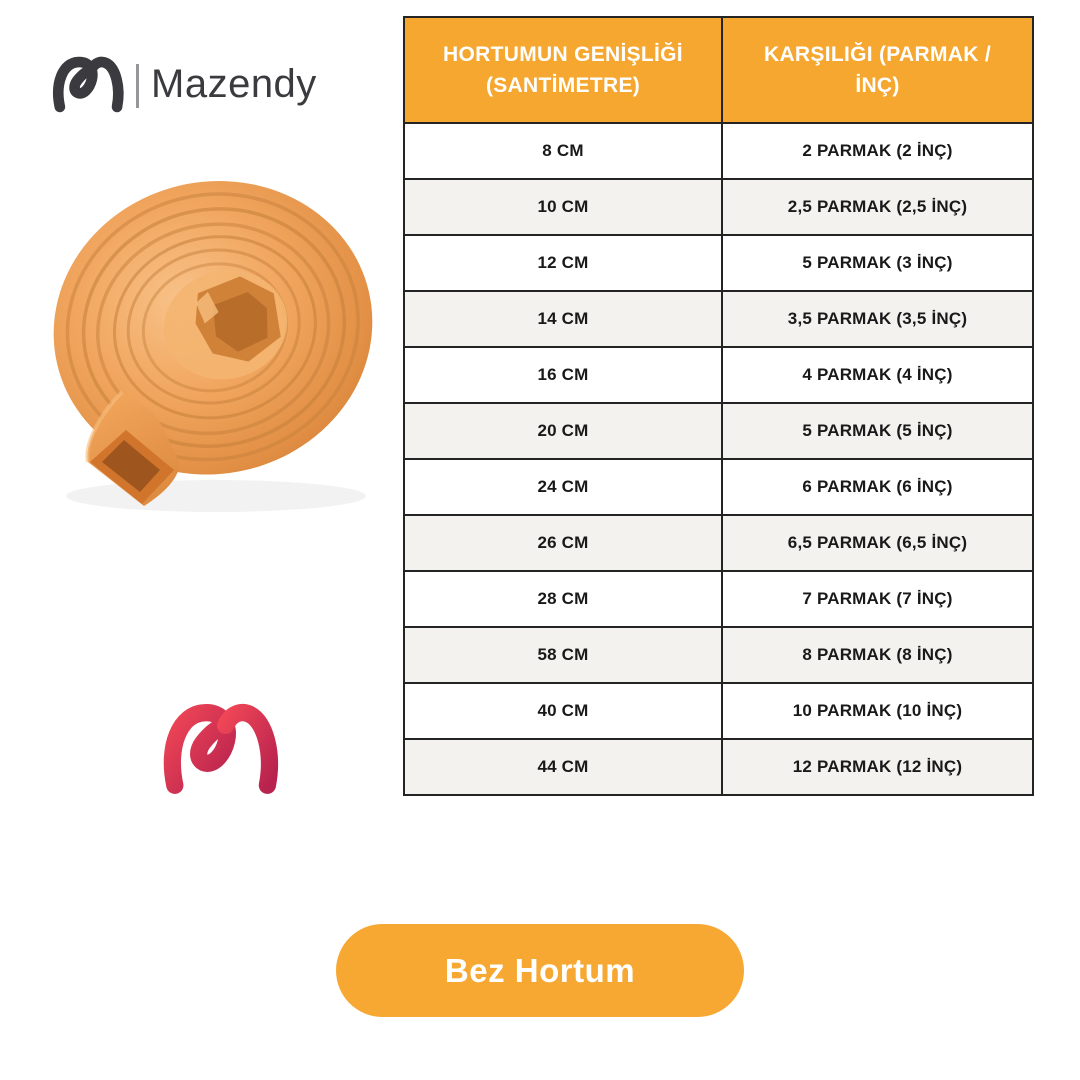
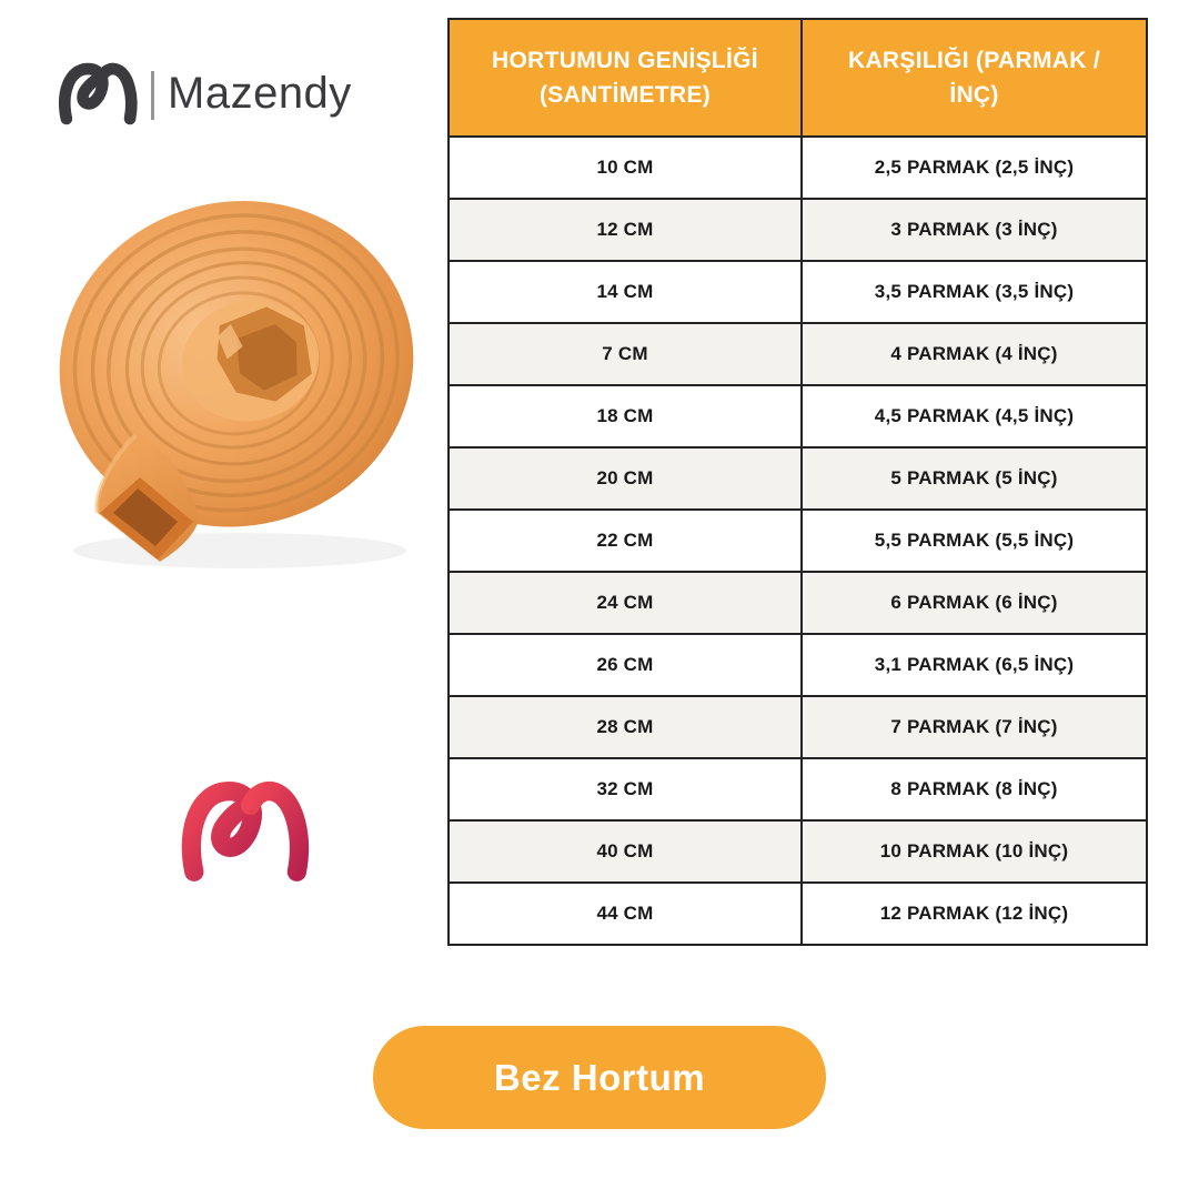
  Mazendy
  HORTUMUN GENİŞLİĞİ (SANTİMETRE)	KARŞILIĞI (PARMAK / İNÇ)
- 8 CM	2 PARMAK (2 İNÇ)
  10 CM	2,5 PARMAK (2,5 İNÇ)
- 12 CM	5 PARMAK (3 İNÇ)
+ 12 CM	3 PARMAK (3 İNÇ)
  14 CM	3,5 PARMAK (3,5 İNÇ)
- 16 CM	4 PARMAK (4 İNÇ)
+ 7 CM	4 PARMAK (4 İNÇ)
+ 18 CM	4,5 PARMAK (4,5 İNÇ)
  20 CM	5 PARMAK (5 İNÇ)
+ 22 CM	5,5 PARMAK (5,5 İNÇ)
  24 CM	6 PARMAK (6 İNÇ)
- 26 CM	6,5 PARMAK (6,5 İNÇ)
+ 26 CM	3,1 PARMAK (6,5 İNÇ)
  28 CM	7 PARMAK (7 İNÇ)
- 58 CM	8 PARMAK (8 İNÇ)
+ 32 CM	8 PARMAK (8 İNÇ)
  40 CM	10 PARMAK (10 İNÇ)
  44 CM	12 PARMAK (12 İNÇ)
  Bez Hortum
